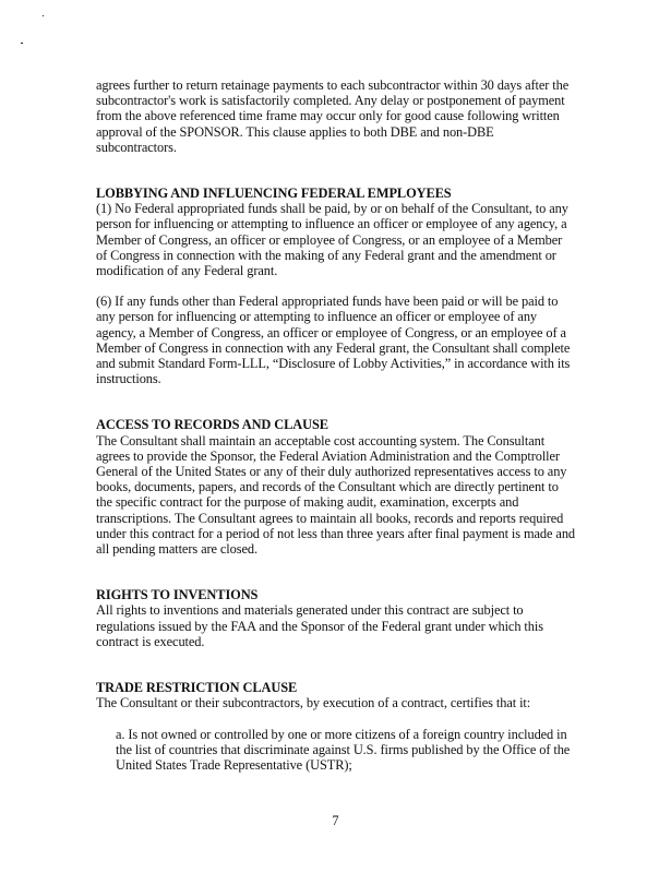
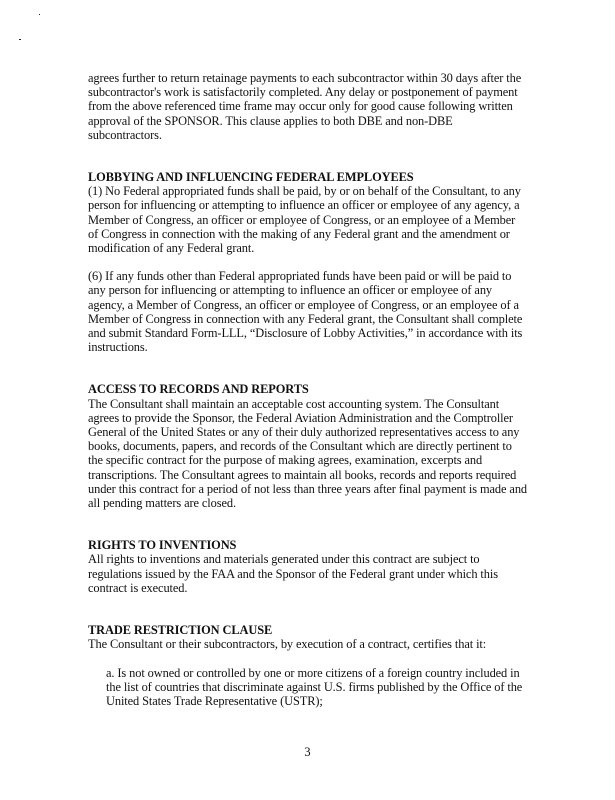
  agrees further to return retainage payments to each subcontractor within 30 days after the subcontractor's work is satisfactorily completed. Any delay or postponement of payment from the above referenced time frame may occur only for good cause following written approval of the SPONSOR. This clause applies to both DBE and non-DBE subcontractors.
  LOBBYING AND INFLUENCING FEDERAL EMPLOYEES
  (1) No Federal appropriated funds shall be paid, by or on behalf of the Consultant, to any person for influencing or attempting to influence an officer or employee of any agency, a Member of Congress, an officer or employee of Congress, or an employee of a Member of Congress in connection with the making of any Federal grant and the amendment or modification of any Federal grant.
  (6) If any funds other than Federal appropriated funds have been paid or will be paid to any person for influencing or attempting to influence an officer or employee of any agency, a Member of Congress, an officer or employee of Congress, or an employee of a Member of Congress in connection with any Federal grant, the Consultant shall complete and submit Standard Form-LLL, “Disclosure of Lobby Activities,” in accordance with its instructions.
- ACCESS TO RECORDS AND CLAUSE
+ ACCESS TO RECORDS AND REPORTS
- The Consultant shall maintain an acceptable cost accounting system. The Consultant agrees to provide the Sponsor, the Federal Aviation Administration and the Comptroller General of the United States or any of their duly authorized representatives access to any books, documents, papers, and records of the Consultant which are directly pertinent to the specific contract for the purpose of making audit, examination, excerpts and transcriptions. The Consultant agrees to maintain all books, records and reports required under this contract for a period of not less than three years after final payment is made and all pending matters are closed.
+ The Consultant shall maintain an acceptable cost accounting system. The Consultant agrees to provide the Sponsor, the Federal Aviation Administration and the Comptroller General of the United States or any of their duly authorized representatives access to any books, documents, papers, and records of the Consultant which are directly pertinent to the specific contract for the purpose of making agrees, examination, excerpts and transcriptions. The Consultant agrees to maintain all books, records and reports required under this contract for a period of not less than three years after final payment is made and all pending matters are closed.
  RIGHTS TO INVENTIONS
  All rights to inventions and materials generated under this contract are subject to regulations issued by the FAA and the Sponsor of the Federal grant under which this contract is executed.
  TRADE RESTRICTION CLAUSE
  The Consultant or their subcontractors, by execution of a contract, certifies that it:
  a. Is not owned or controlled by one or more citizens of a foreign country included in the list of countries that discriminate against U.S. firms published by the Office of the United States Trade Representative (USTR);
- 7
+ 3
